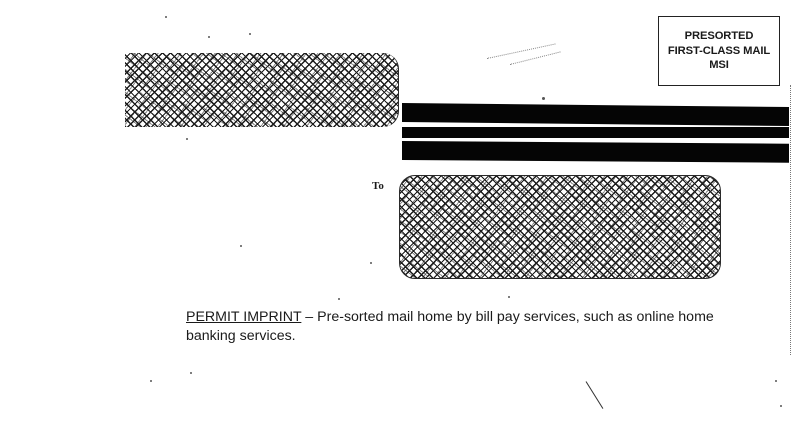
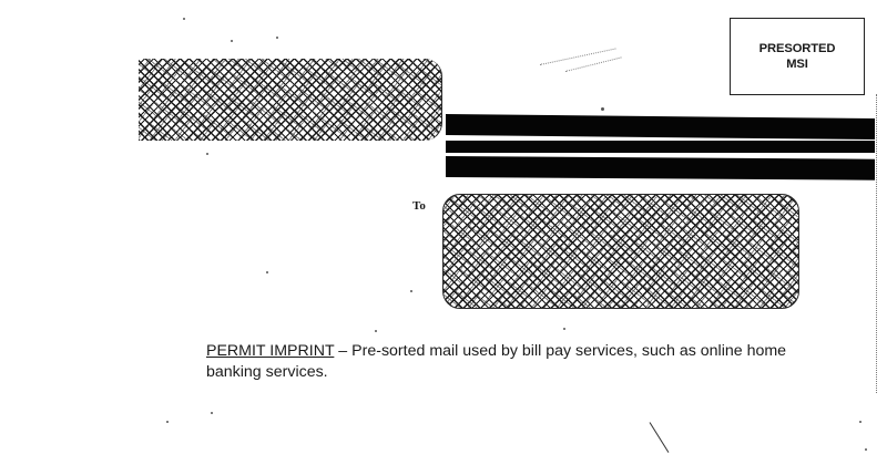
  PRESORTED
- FIRST-CLASS MAIL
  MSI
  To
- PERMIT IMPRINT – Pre-sorted mail home by bill pay services, such as online home banking services.
+ PERMIT IMPRINT – Pre-sorted mail used by bill pay services, such as online home banking services.
